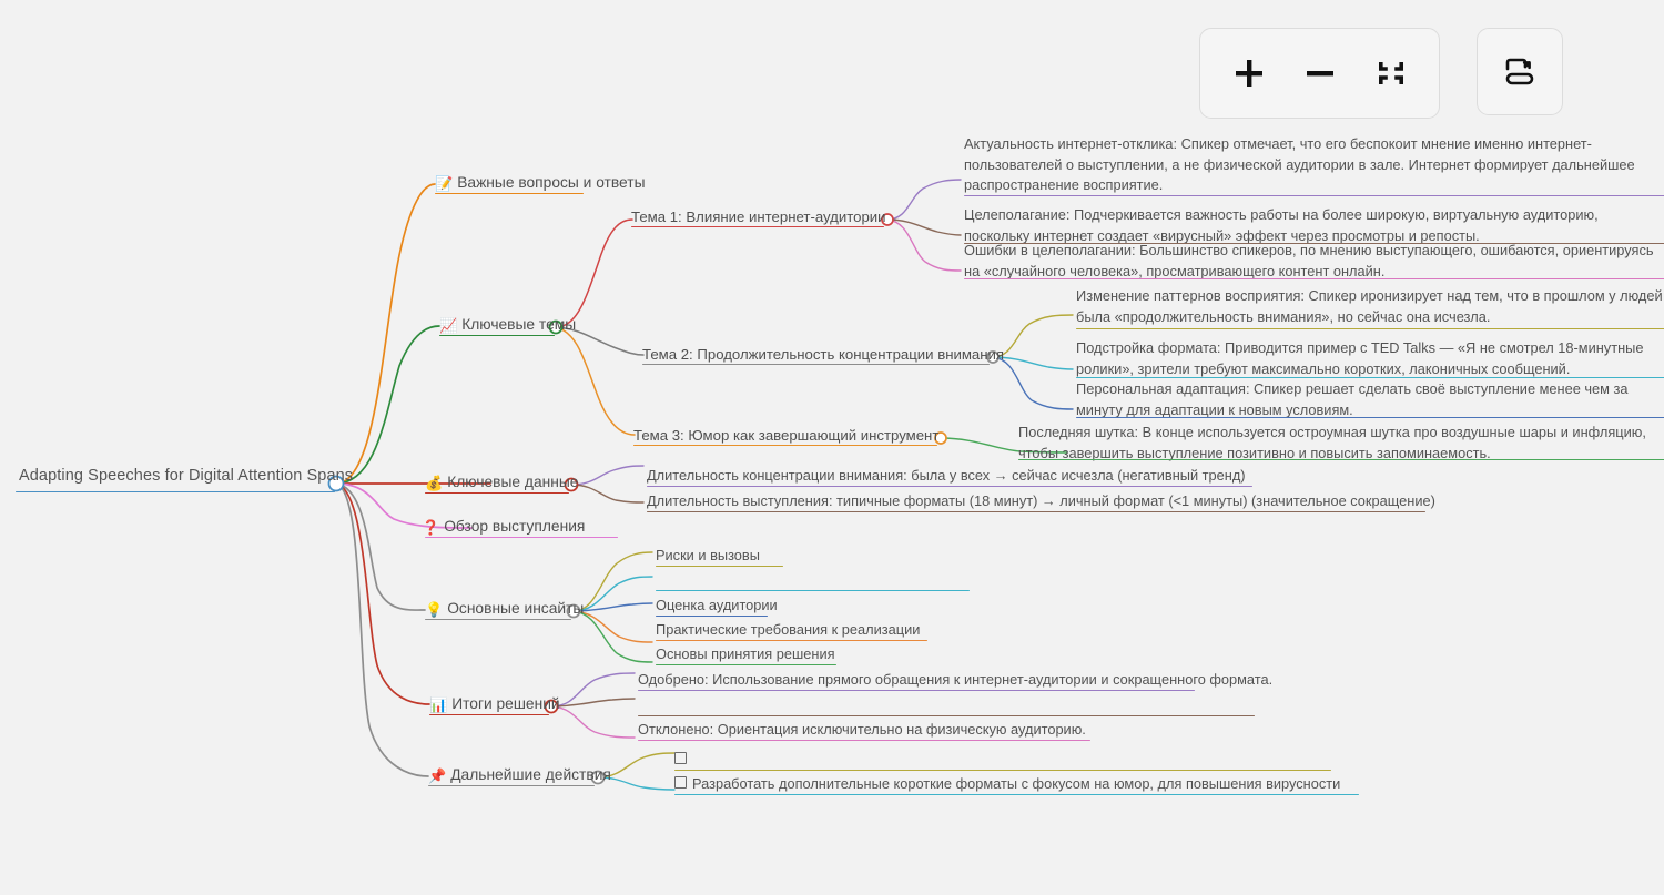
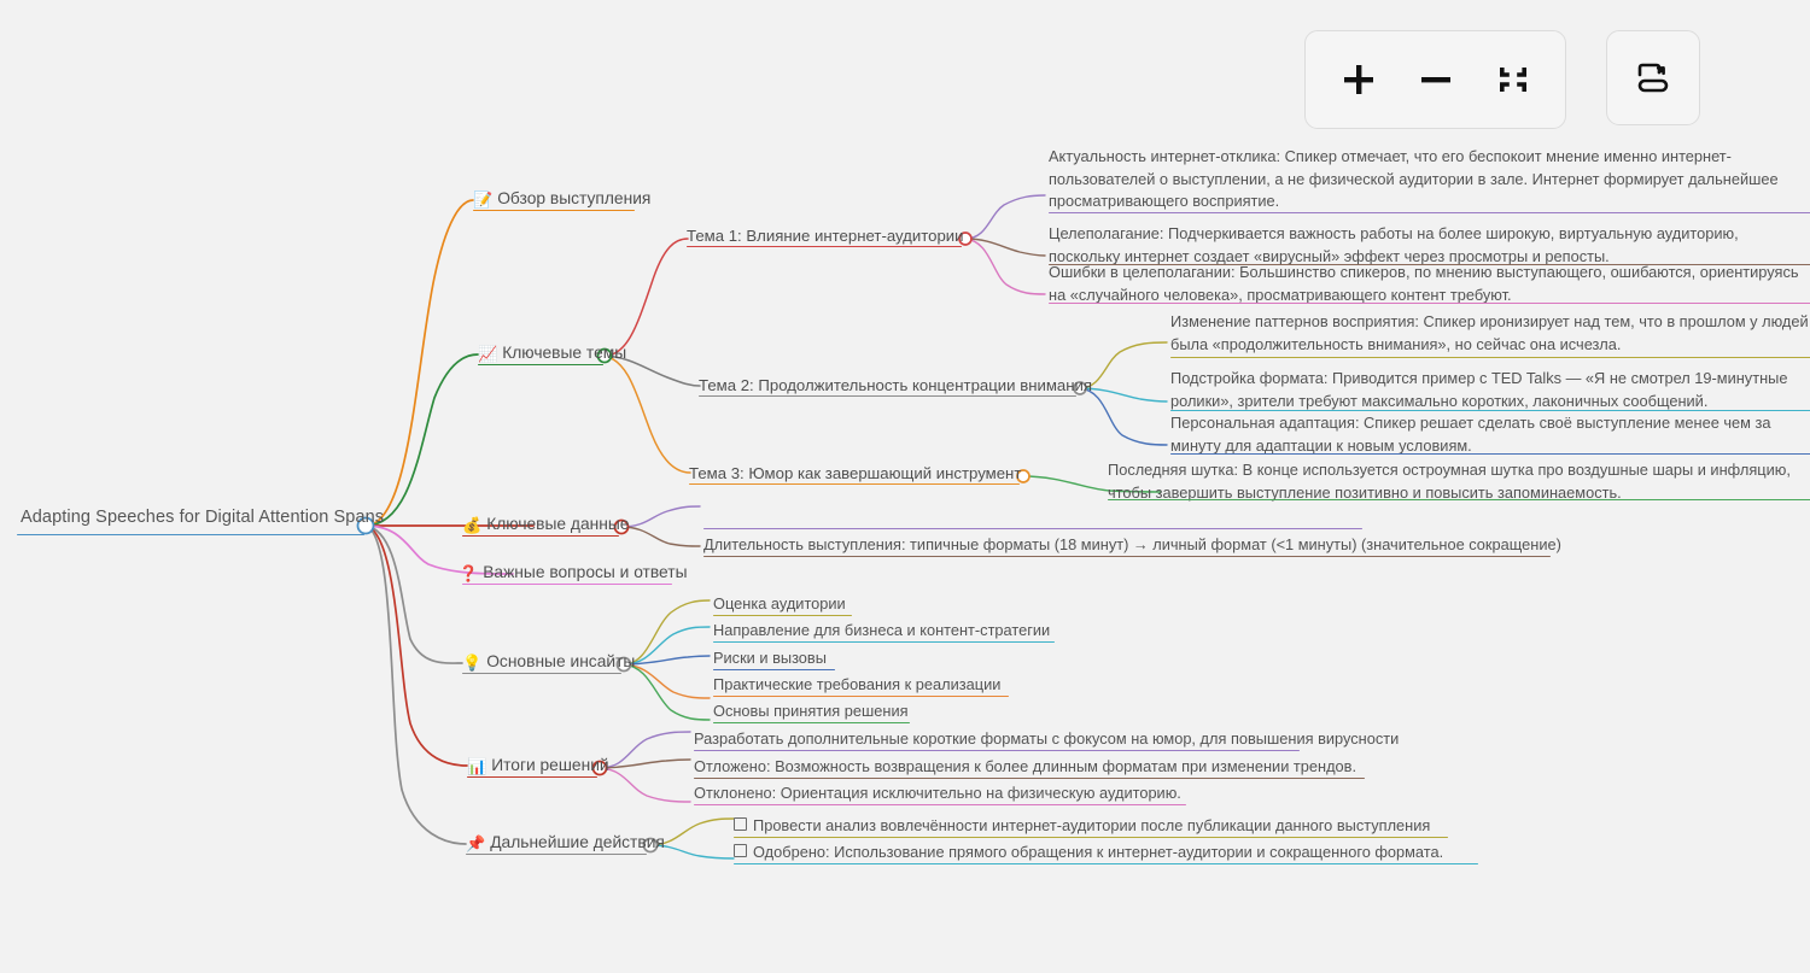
  Adapting Speeches for Digital Attention Spans
- 📝 Важные вопросы и ответы
+ 📝 Обзор выступления
  📈 Ключевые темы
  💰 Ключевые данные
- ❓ Обзор выступления
+ ❓ Важные вопросы и ответы
  💡 Основные инсайты
  📊 Итоги решений
  📌 Дальнейшие действия
  Тема 1: Влияние интернет-аудитории
  Тема 2: Продолжительность концентрации внимания
  Тема 3: Юмор как завершающий инструмент
- Актуальность интернет-отклика: Спикер отмечает, что его беспокоит мнение именно интернет-пользователей о выступлении, а не физической аудитории в зале. Интернет формирует дальнейшее распространение восприятие.
+ Актуальность интернет-отклика: Спикер отмечает, что его беспокоит мнение именно интернет-пользователей о выступлении, а не физической аудитории в зале. Интернет формирует дальнейшее просматривающего восприятие.
  Целеполагание: Подчеркивается важность работы на более широкую, виртуальную аудиторию, поскольку интернет создает «вирусный» эффект через просмотры и репосты.
- Ошибки в целеполагании: Большинство спикеров, по мнению выступающего, ошибаются, ориентируясь на «случайного человека», просматривающего контент онлайн.
+ Ошибки в целеполагании: Большинство спикеров, по мнению выступающего, ошибаются, ориентируясь на «случайного человека», просматривающего контент требуют.
  Изменение паттернов восприятия: Спикер иронизирует над тем, что в прошлом у людей была «продолжительность внимания», но сейчас она исчезла.
- Подстройка формата: Приводится пример с TED Talks — «Я не смотрел 18-минутные ролики», зрители требуют максимально коротких, лаконичных сообщений.
+ Подстройка формата: Приводится пример с TED Talks — «Я не смотрел 19-минутные ролики», зрители требуют максимально коротких, лаконичных сообщений.
  Персональная адаптация: Спикер решает сделать своё выступление менее чем за минуту для адаптации к новым условиям.
  Последняя шутка: В конце используется остроумная шутка про воздушные шары и инфляцию, чтобы завершить выступление позитивно и повысить запоминаемость.
- Длительность концентрации внимания: была у всех → сейчас исчезла (негативный тренд)
  Длительность выступления: типичные форматы (18 минут) → личный формат (<1 минуты) (значительное сокращение)
- Риски и вызовы
+ Оценка аудитории
+ Направление для бизнеса и контент-стратегии
- Оценка аудитории
+ Риски и вызовы
  Практические требования к реализации
  Основы принятия решения
- Одобрено: Использование прямого обращения к интернет-аудитории и сокращенного формата.
+ Разработать дополнительные короткие форматы с фокусом на юмор, для повышения вирусности
+ Отложено: Возможность возвращения к более длинным форматам при изменении трендов.
  Отклонено: Ориентация исключительно на физическую аудиторию.
+ Провести анализ вовлечённости интернет-аудитории после публикации данного выступления
- Разработать дополнительные короткие форматы с фокусом на юмор, для повышения вирусности
+ Одобрено: Использование прямого обращения к интернет-аудитории и сокращенного формата.
